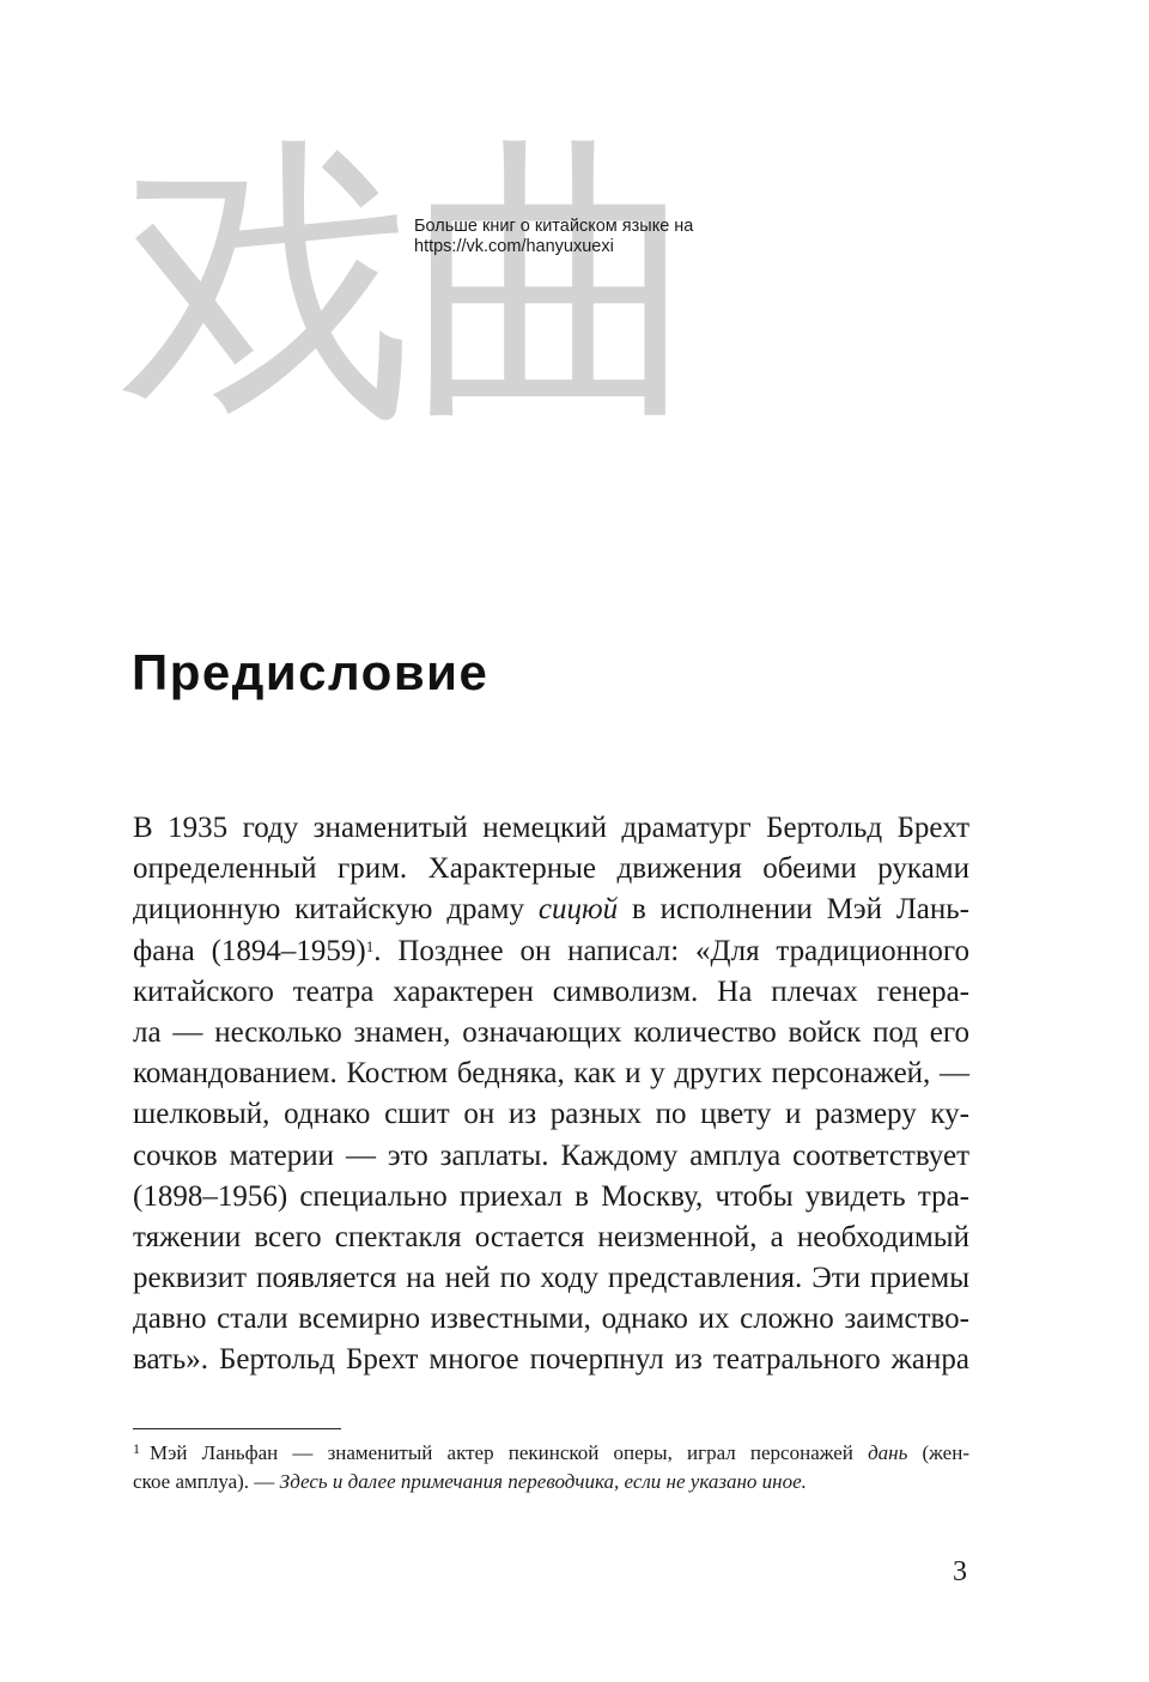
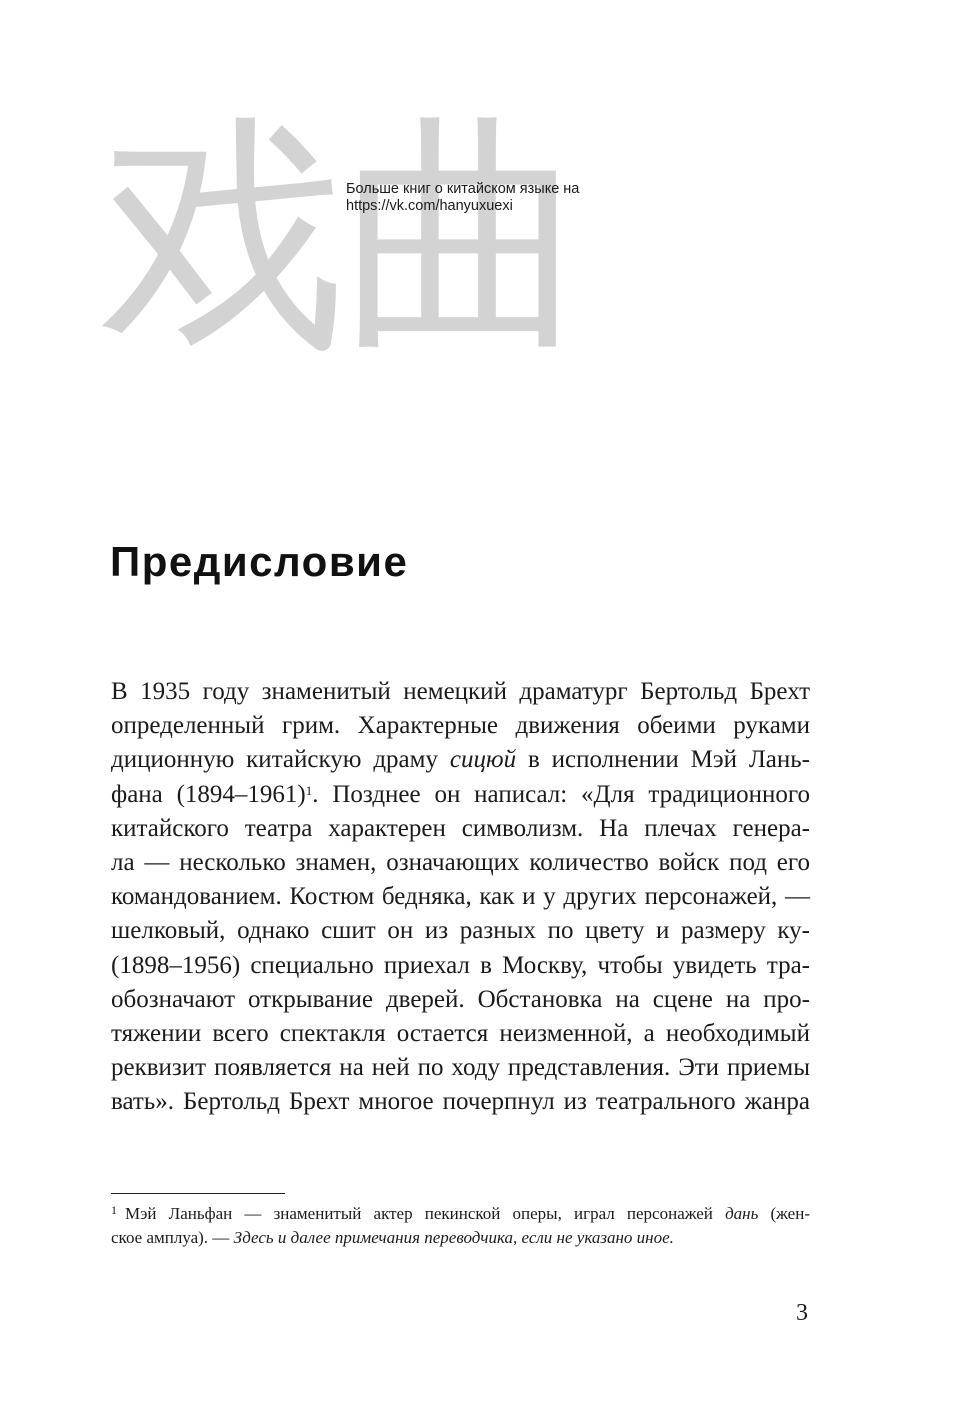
  戏曲
  Больше книг о китайском языке на
  https://vk.com/hanyuxuexi
  Предисловие
  В 1935 году знаменитый немецкий драматург Бертольд Брехт
  определенный грим. Характерные движения обеими руками
  диционную китайскую драму сицюй в исполнении Мэй Лань-
- фана (1894–1959)1. Позднее он написал: «Для традиционного
+ фана (1894–1961)1. Позднее он написал: «Для традиционного
  китайского театра характерен символизм. На плечах генера-
  ла — несколько знамен, означающих количество войск под его
  командованием. Костюм бедняка, как и у других персонажей, —
  шелковый, однако сшит он из разных по цвету и размеру ку-
- сочков материи — это заплаты. Каждому амплуа соответствует
  (1898–1956) специально приехал в Москву, чтобы увидеть тра-
+ обозначают открывание дверей. Обстановка на сцене на про-
  тяжении всего спектакля остается неизменной, а необходимый
  реквизит появляется на ней по ходу представления. Эти приемы
- давно стали всемирно известными, однако их сложно заимство-
  вать». Бертольд Брехт многое почерпнул из театрального жанра
  1 Мэй Ланьфан — знаменитый актер пекинской оперы, играл персонажей дань (жен-
  ское амплуа). — Здесь и далее примечания переводчика, если не указано иное.
  3
